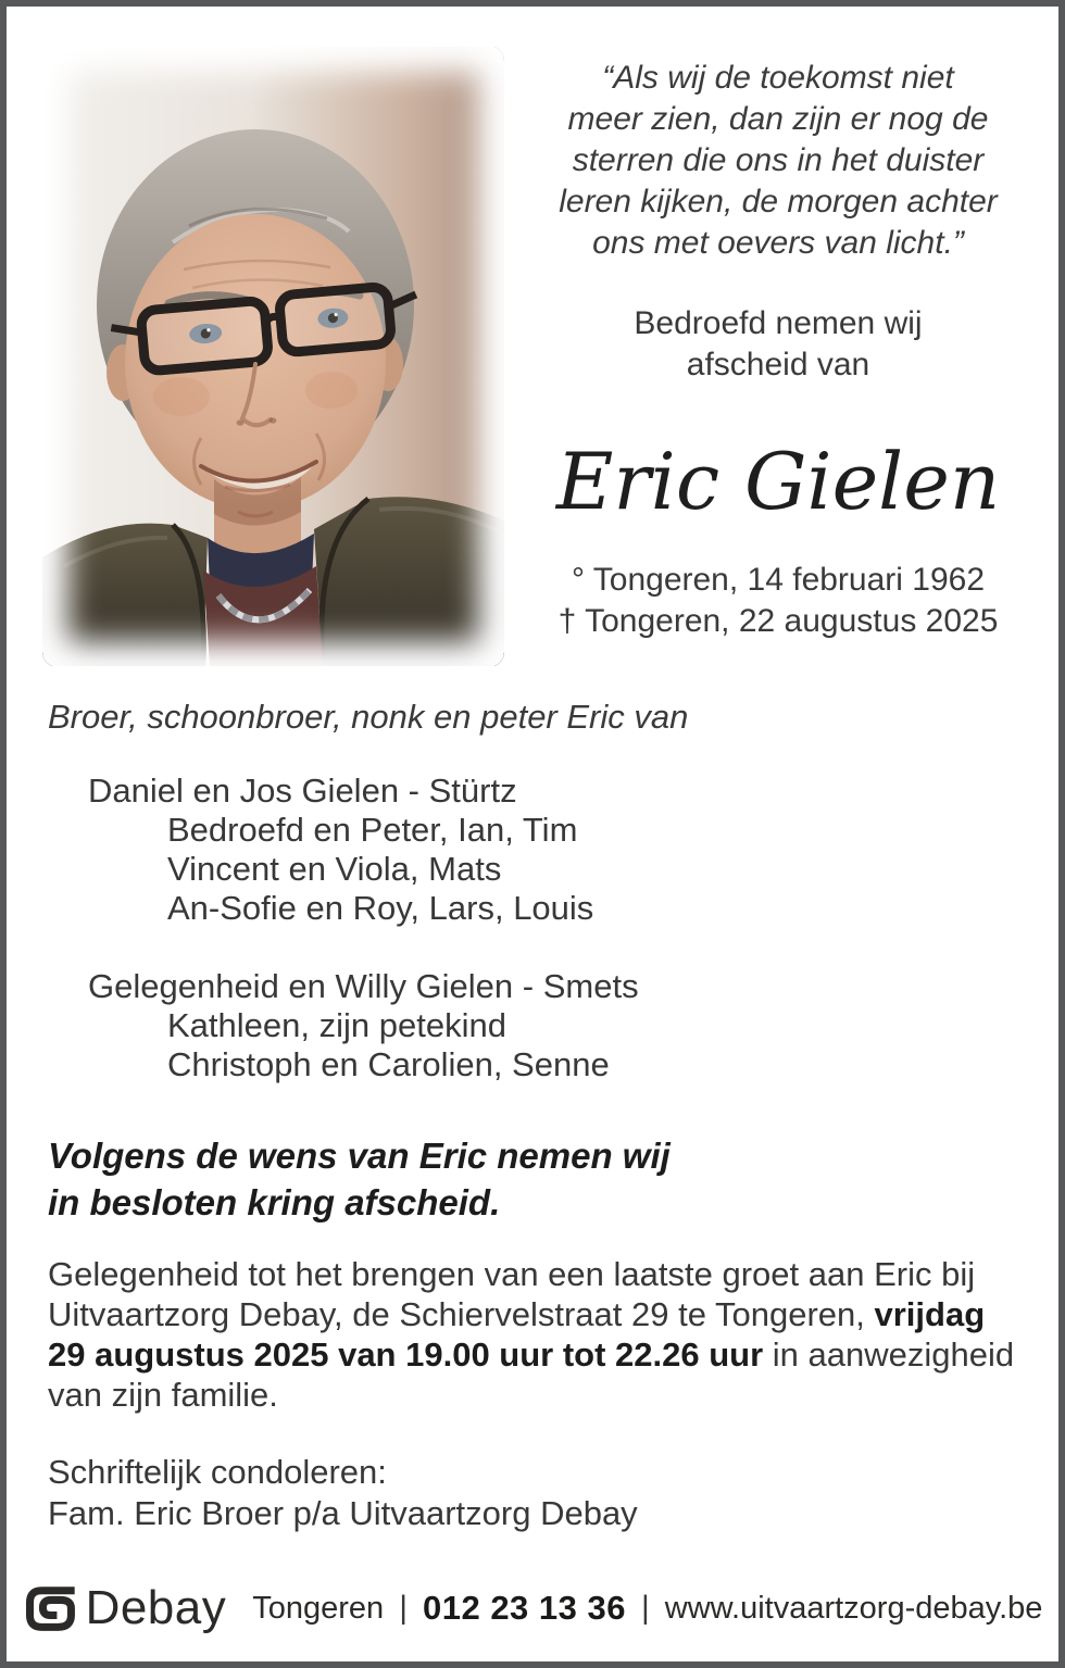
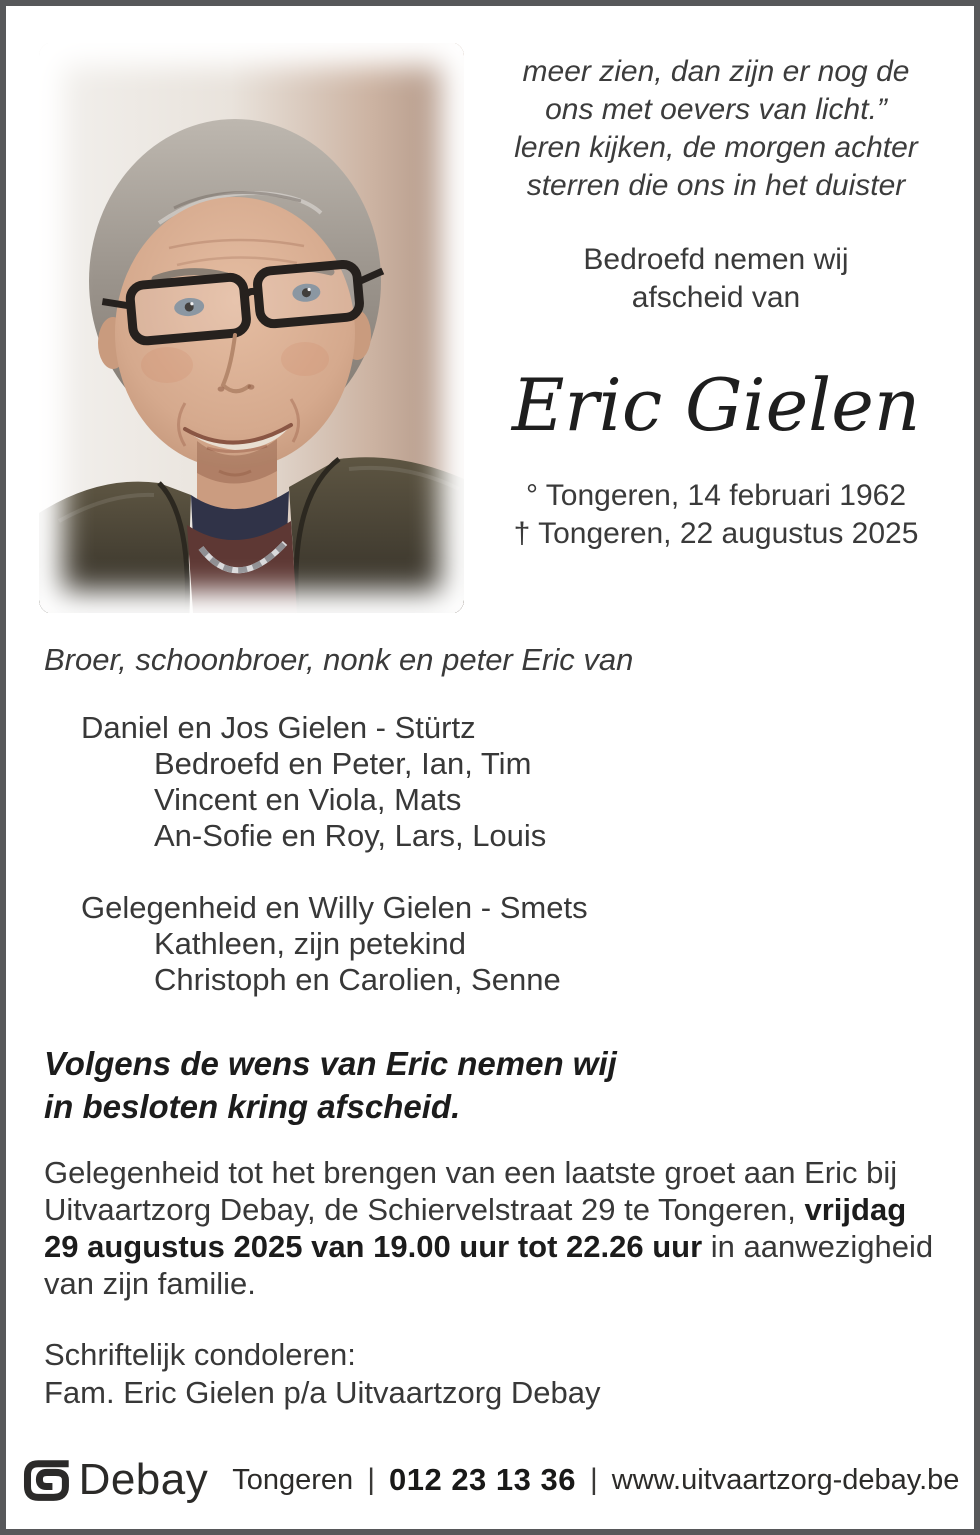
- “Als wij de toekomst niet
  meer zien, dan zijn er nog de
- sterren die ons in het duister
+ ons met oevers van licht.”
  leren kijken, de morgen achter
- ons met oevers van licht.”
+ sterren die ons in het duister
  Bedroefd nemen wij
  afscheid van
  Eric Gielen
  ° Tongeren, 14 februari 1962
  † Tongeren, 22 augustus 2025
  Broer, schoonbroer, nonk en peter Eric van
  Daniel en Jos Gielen - Stürtz
  Bedroefd en Peter, Ian, Tim
  Vincent en Viola, Mats
  An-Sofie en Roy, Lars, Louis
  Gelegenheid en Willy Gielen - Smets
  Kathleen, zijn petekind
  Christoph en Carolien, Senne
  Volgens de wens van Eric nemen wij
  in besloten kring afscheid.
  Gelegenheid tot het brengen van een laatste groet aan Eric bij Uitvaartzorg Debay, de Schiervelstraat 29 te Tongeren, vrijdag 29 augustus 2025 van 19.00 uur tot 22.26 uur in aanwezigheid van zijn familie.
  Schriftelijk condoleren:
- Fam. Eric Broer p/a Uitvaartzorg Debay
+ Fam. Eric Gielen p/a Uitvaartzorg Debay
  Debay
  Tongeren
  |
  012 23 13 36
  |
  www.uitvaartzorg-debay.be
